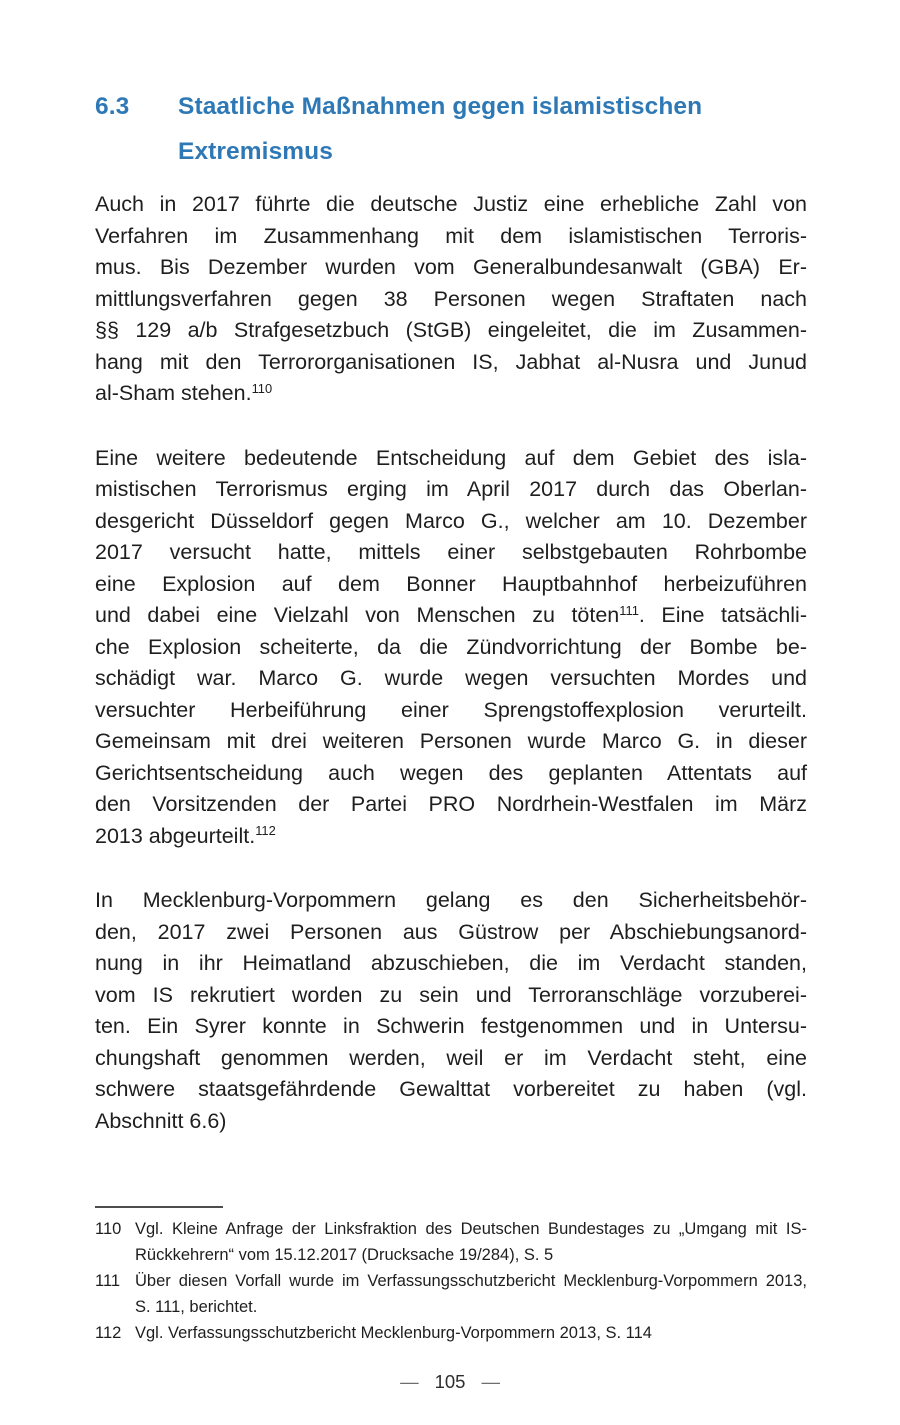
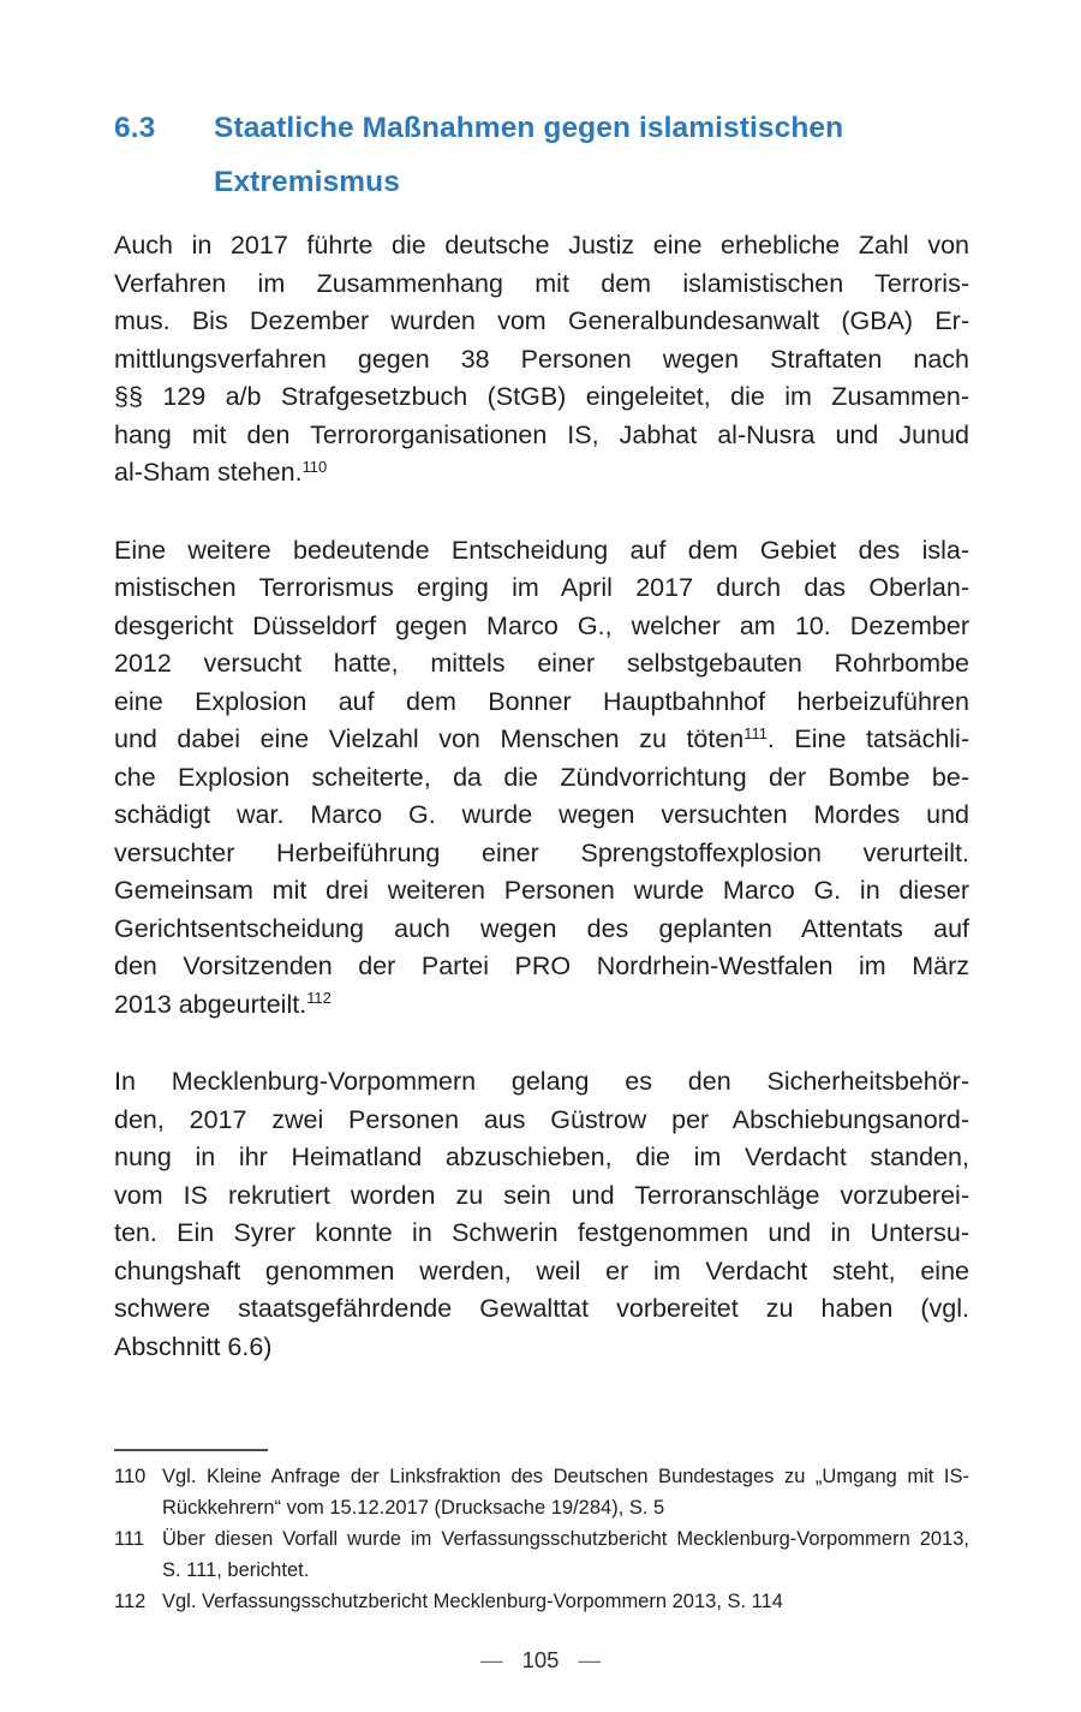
  6.3
  Staatliche Maßnahmen gegen islamistischen
  Extremismus
  Auch in 2017 führte die deutsche Justiz eine erhebliche Zahl von
  Verfahren im Zusammenhang mit dem islamistischen Terroris-
  mus. Bis Dezember wurden vom Generalbundesanwalt (GBA) Er-
  mittlungsverfahren gegen 38 Personen wegen Straftaten nach
  §§ 129 a/b Strafgesetzbuch (StGB) eingeleitet, die im Zusammen-
  hang mit den Terrororganisationen IS, Jabhat al-Nusra und Junud
  al-Sham stehen.110
  Eine weitere bedeutende Entscheidung auf dem Gebiet des isla-
  mistischen Terrorismus erging im April 2017 durch das Oberlan-
  desgericht Düsseldorf gegen Marco G., welcher am 10. Dezember
- 2017 versucht hatte, mittels einer selbstgebauten Rohrbombe
+ 2012 versucht hatte, mittels einer selbstgebauten Rohrbombe
  eine Explosion auf dem Bonner Hauptbahnhof herbeizuführen
  und dabei eine Vielzahl von Menschen zu töten111. Eine tatsächli-
  che Explosion scheiterte, da die Zündvorrichtung der Bombe be-
  schädigt war. Marco G. wurde wegen versuchten Mordes und
  versuchter Herbeiführung einer Sprengstoffexplosion verurteilt.
  Gemeinsam mit drei weiteren Personen wurde Marco G. in dieser
  Gerichtsentscheidung auch wegen des geplanten Attentats auf
  den Vorsitzenden der Partei PRO Nordrhein-Westfalen im März
  2013 abgeurteilt.112
  In Mecklenburg-Vorpommern gelang es den Sicherheitsbehör-
  den, 2017 zwei Personen aus Güstrow per Abschiebungsanord-
  nung in ihr Heimatland abzuschieben, die im Verdacht standen,
  vom IS rekrutiert worden zu sein und Terroranschläge vorzuberei-
  ten. Ein Syrer konnte in Schwerin festgenommen und in Untersu-
  chungshaft genommen werden, weil er im Verdacht steht, eine
  schwere staatsgefährdende Gewalttat vorbereitet zu haben (vgl.
  Abschnitt 6.6)
  110
  Vgl. Kleine Anfrage der Linksfraktion des Deutschen Bundestages zu „Umgang mit IS-
  Rückkehrern“ vom 15.12.2017 (Drucksache 19/284), S. 5
  111
  Über diesen Vorfall wurde im Verfassungsschutzbericht Mecklenburg-Vorpommern 2013,
  S. 111, berichtet.
  112
  Vgl. Verfassungsschutzbericht Mecklenburg-Vorpommern 2013, S. 114
  — 105 —
